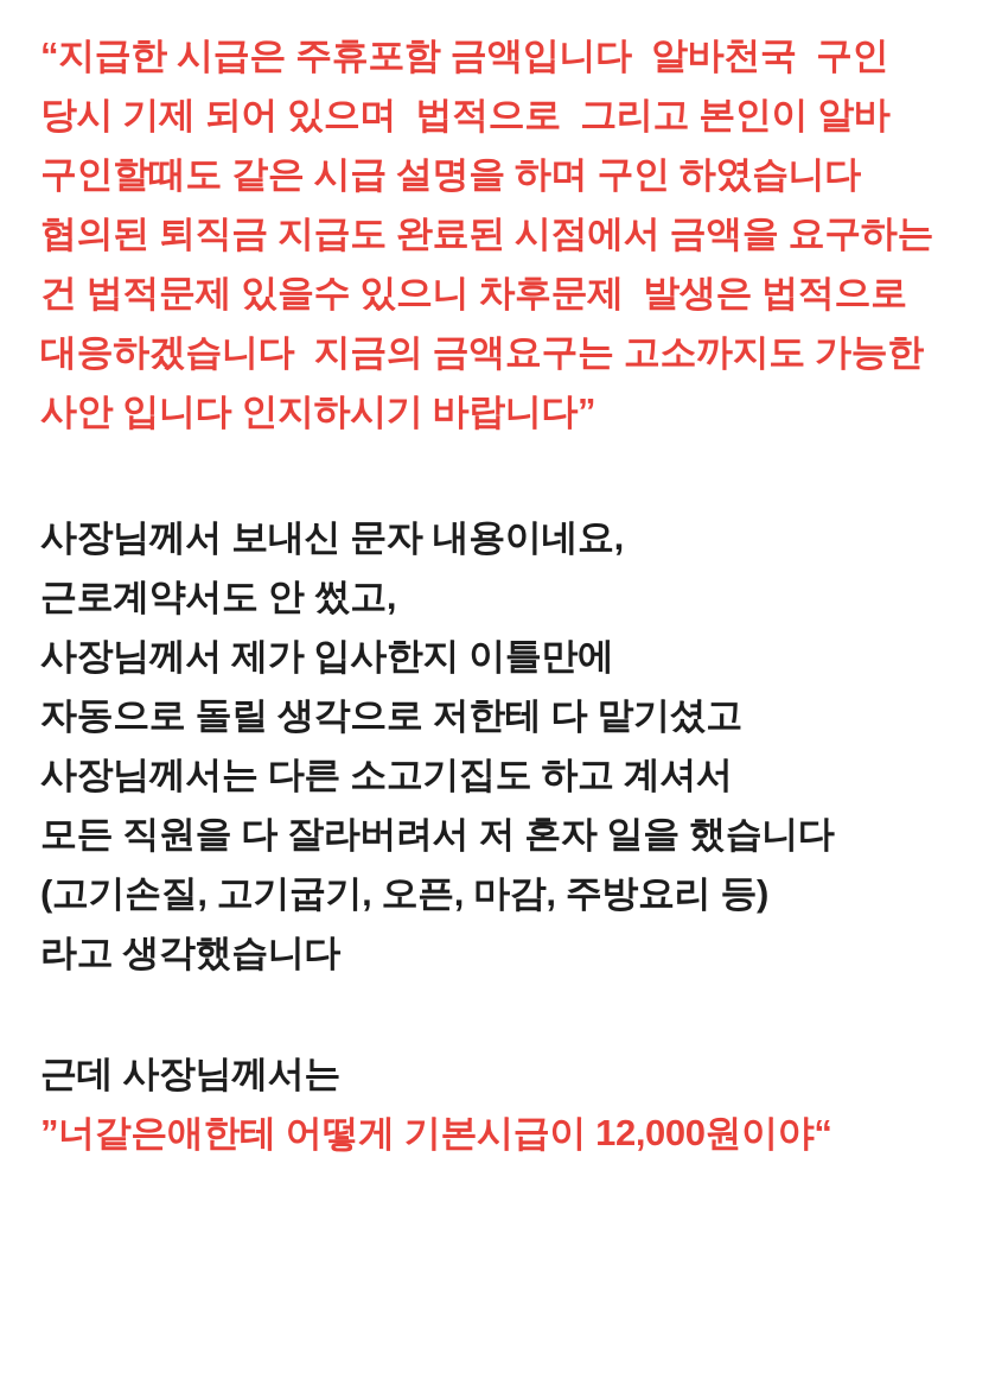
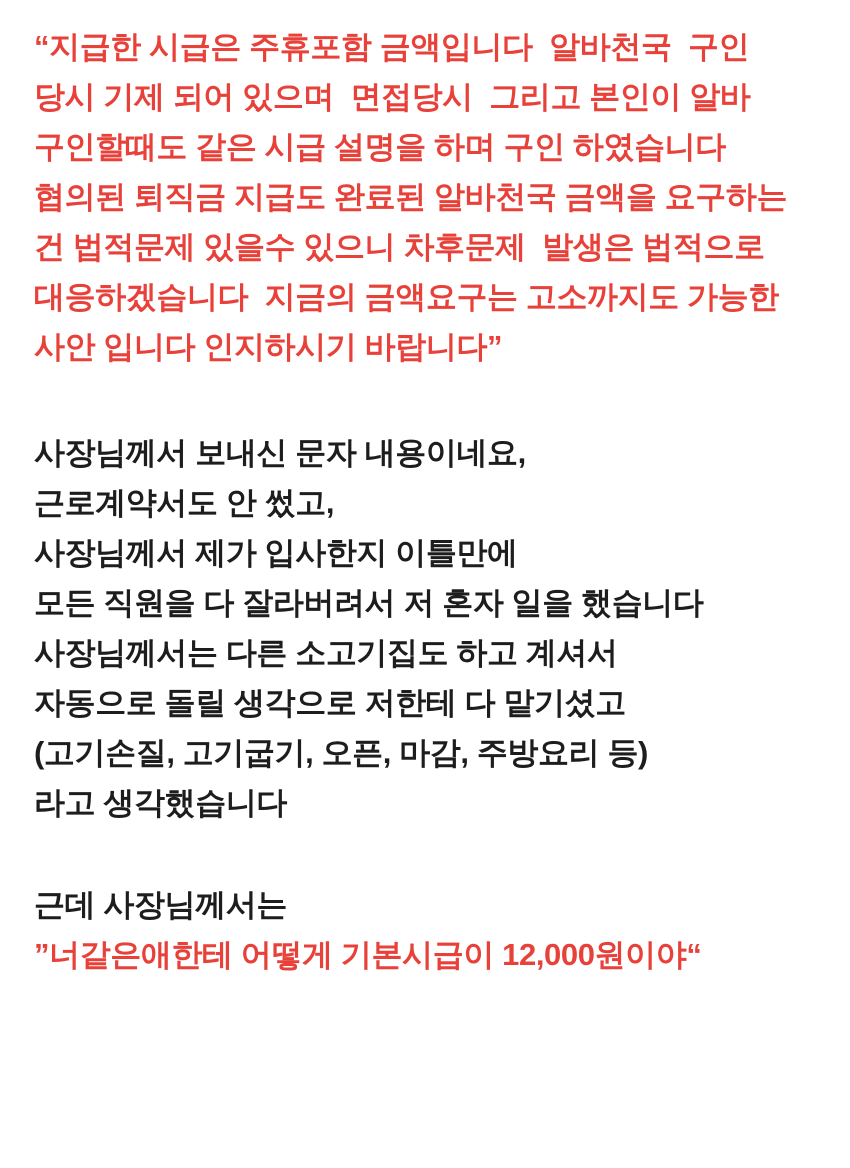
  “지급한 시급은 주휴포함 금액입니다 알바천국 구인
- 당시 기제 되어 있으며 법적으로 그리고 본인이 알바
+ 당시 기제 되어 있으며 면접당시 그리고 본인이 알바
  구인할때도 같은 시급 설명을 하며 구인 하였습니다
- 협의된 퇴직금 지급도 완료된 시점에서 금액을 요구하는
+ 협의된 퇴직금 지급도 완료된 알바천국 금액을 요구하는
  건 법적문제 있을수 있으니 차후문제 발생은 법적으로
  대응하겠습니다 지금의 금액요구는 고소까지도 가능한
  사안 입니다 인지하시기 바랍니다”
  사장님께서 보내신 문자 내용이네요,
  근로계약서도 안 썼고,
  사장님께서 제가 입사한지 이틀만에
- 자동으로 돌릴 생각으로 저한테 다 맡기셨고
+ 모든 직원을 다 잘라버려서 저 혼자 일을 했습니다
  사장님께서는 다른 소고기집도 하고 계셔서
- 모든 직원을 다 잘라버려서 저 혼자 일을 했습니다
+ 자동으로 돌릴 생각으로 저한테 다 맡기셨고
  (고기손질, 고기굽기, 오픈, 마감, 주방요리 등)
  라고 생각했습니다
  근데 사장님께서는
  ”너같은애한테 어떻게 기본시급이 12,000원이야“
